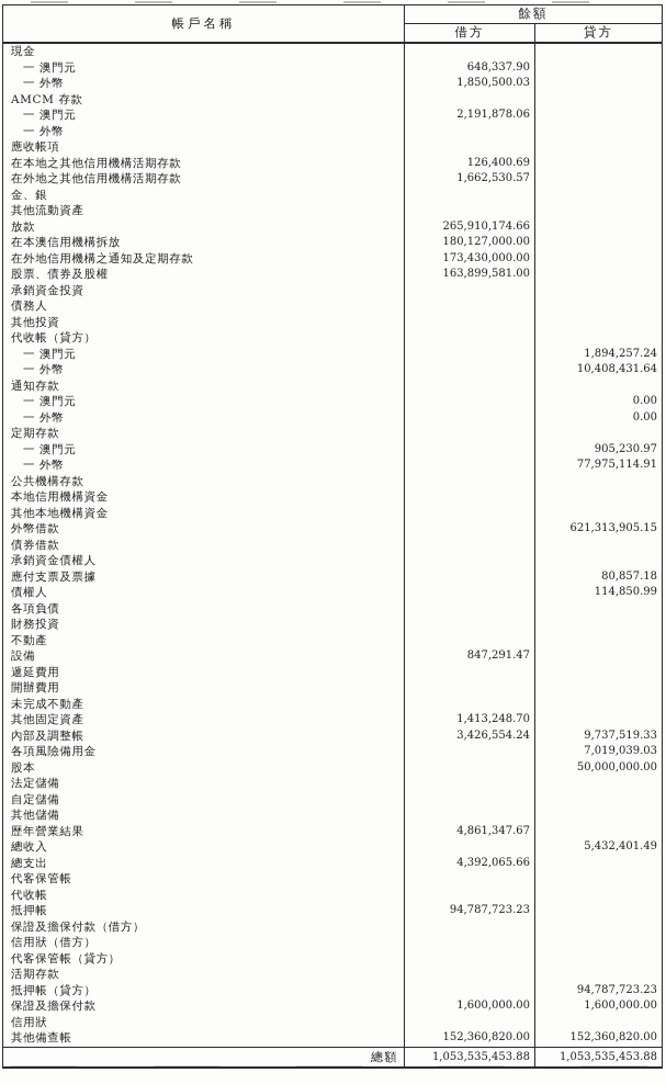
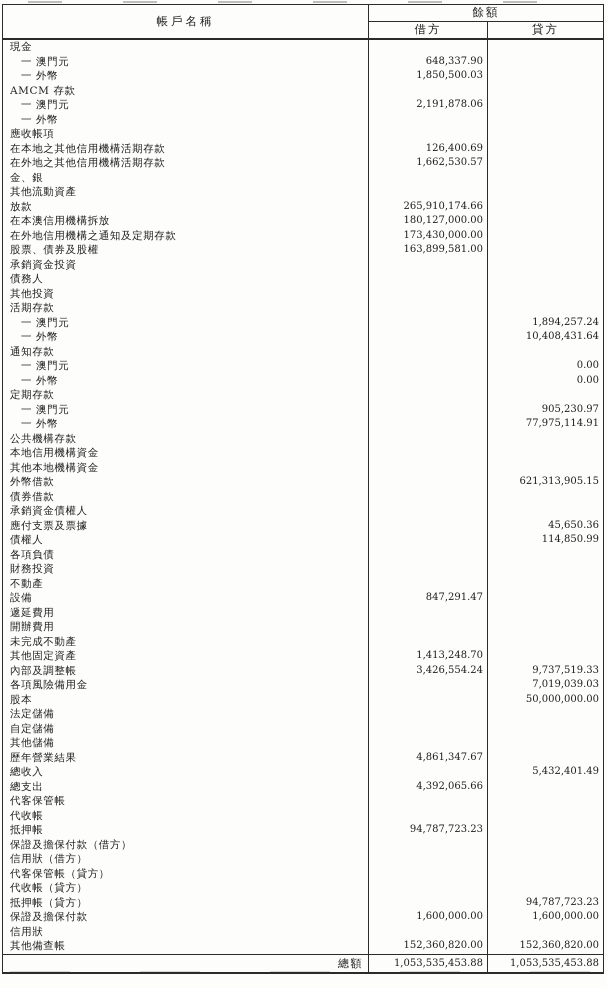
  帳戶名稱	餘額
  借方	貸方
  現金
  一 澳門元	648,337.90
  一 外幣	1,850,500.03
  AMCM 存款
  一 澳門元	2,191,878.06
  一 外幣
  應收帳項
  在本地之其他信用機構活期存款	126,400.69
  在外地之其他信用機構活期存款	1,662,530.57
  金、銀
  其他流動資產
  放款	265,910,174.66
  在本澳信用機構拆放	180,127,000.00
  在外地信用機構之通知及定期存款	173,430,000.00
  股票、債券及股權	163,899,581.00
  承銷資金投資
  債務人
  其他投資
- 代收帳（貸方）
+ 活期存款
  一 澳門元		1,894,257.24
  一 外幣		10,408,431.64
  通知存款
  一 澳門元		0.00
  一 外幣		0.00
  定期存款
  一 澳門元		905,230.97
  一 外幣		77,975,114.91
  公共機構存款
  本地信用機構資金
  其他本地機構資金
  外幣借款		621,313,905.15
  債券借款
  承銷資金債權人
- 應付支票及票據		80,857.18
+ 應付支票及票據		45,650.36
  債權人		114,850.99
  各項負債
  財務投資
  不動產
  設備	847,291.47
  遞延費用
  開辦費用
  未完成不動產
  其他固定資產	1,413,248.70
  內部及調整帳	3,426,554.24	9,737,519.33
  各項風險備用金		7,019,039.03
  股本		50,000,000.00
  法定儲備
  自定儲備
  其他儲備
  歷年營業結果	4,861,347.67
  總收入		5,432,401.49
  總支出	4,392,065.66
  代客保管帳
  代收帳
  抵押帳	94,787,723.23
  保證及擔保付款（借方）
  信用狀（借方）
  代客保管帳（貸方）
- 活期存款
+ 代收帳（貸方）
  抵押帳（貸方）		94,787,723.23
  保證及擔保付款	1,600,000.00	1,600,000.00
  信用狀
  其他備查帳	152,360,820.00	152,360,820.00
  總額	1,053,535,453.88	1,053,535,453.88
